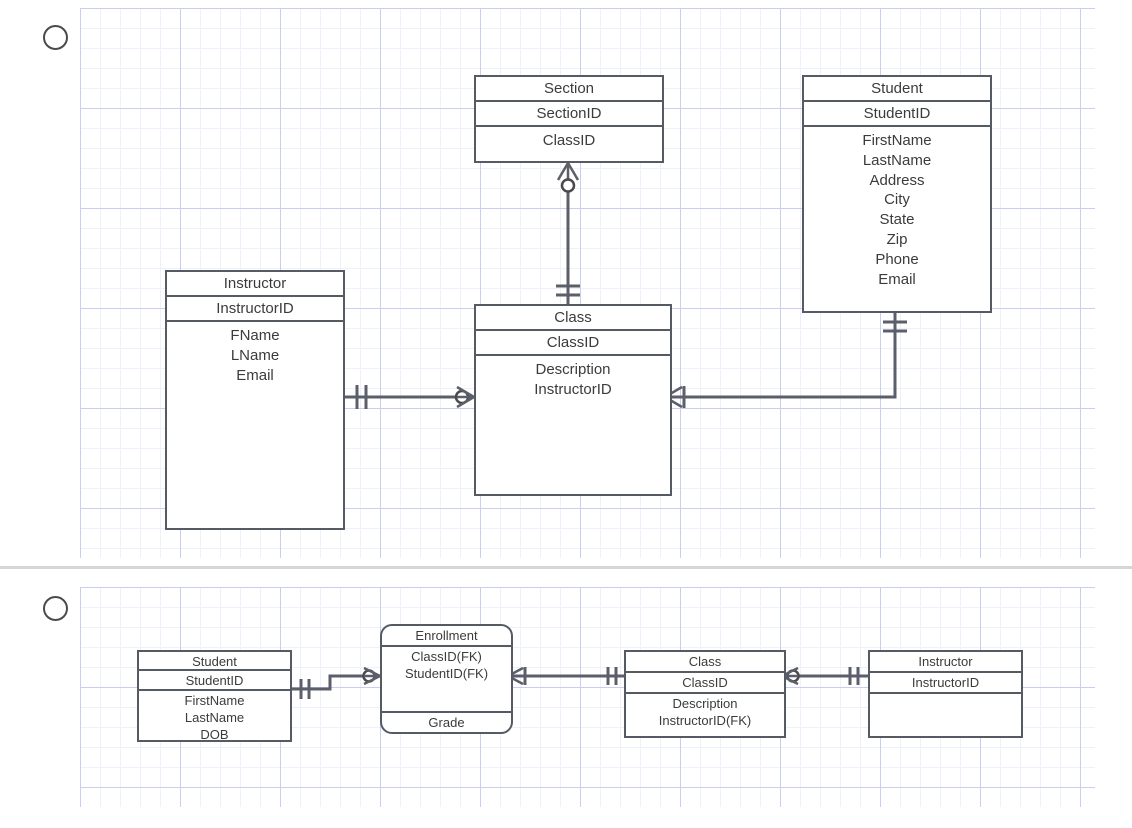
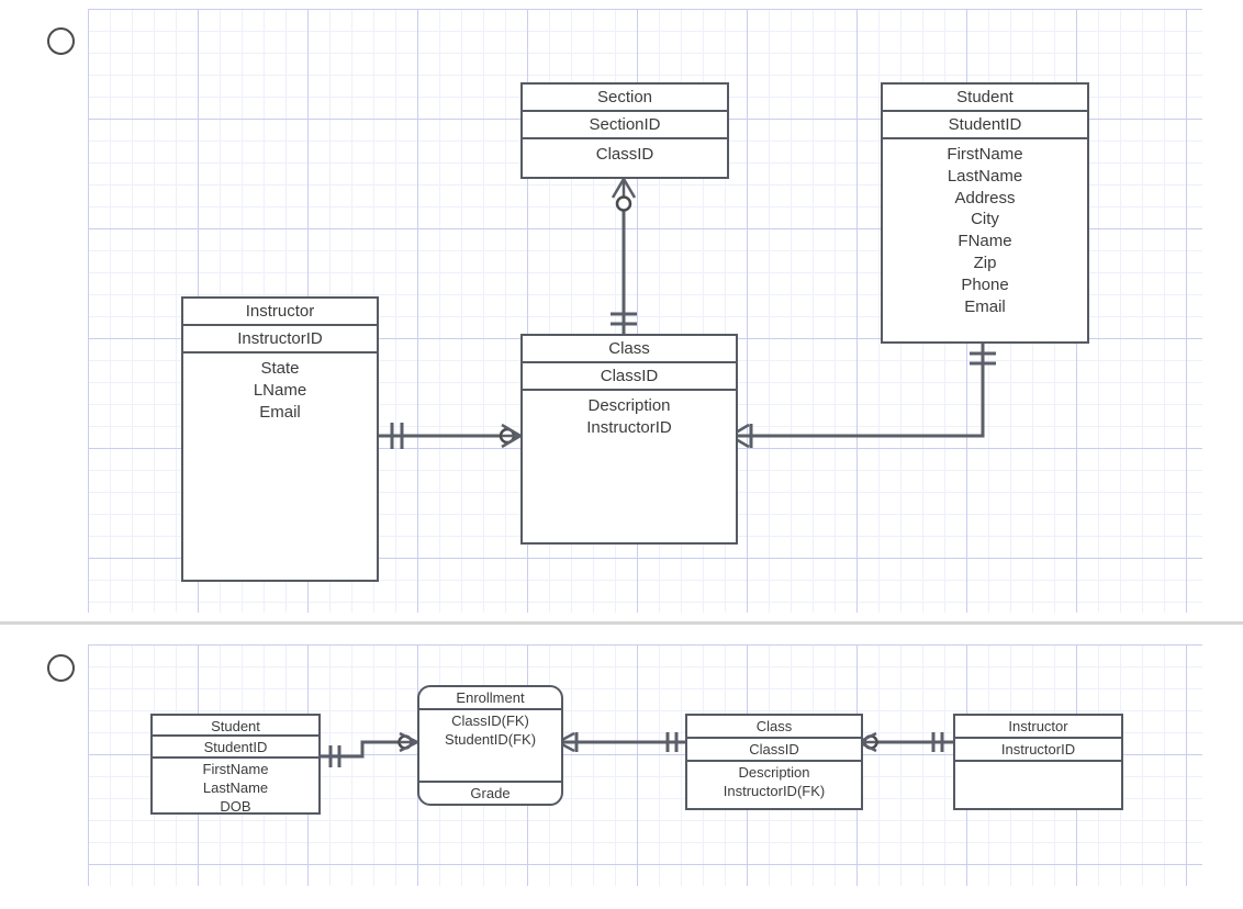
  Section
  SectionID
  ClassID
  Student
  StudentID
  FirstName
  LastName
  Address
  City
- State
+ FName
  Zip
  Phone
  Email
  Instructor
  InstructorID
- FName
+ State
  LName
  Email
  Class
  ClassID
  Description
  InstructorID
  Student
  StudentID
  FirstName
  LastName
  DOB
  Enrollment
  ClassID(FK)
  StudentID(FK)
  Grade
  Class
  ClassID
  Description
  InstructorID(FK)
  Instructor
  InstructorID
